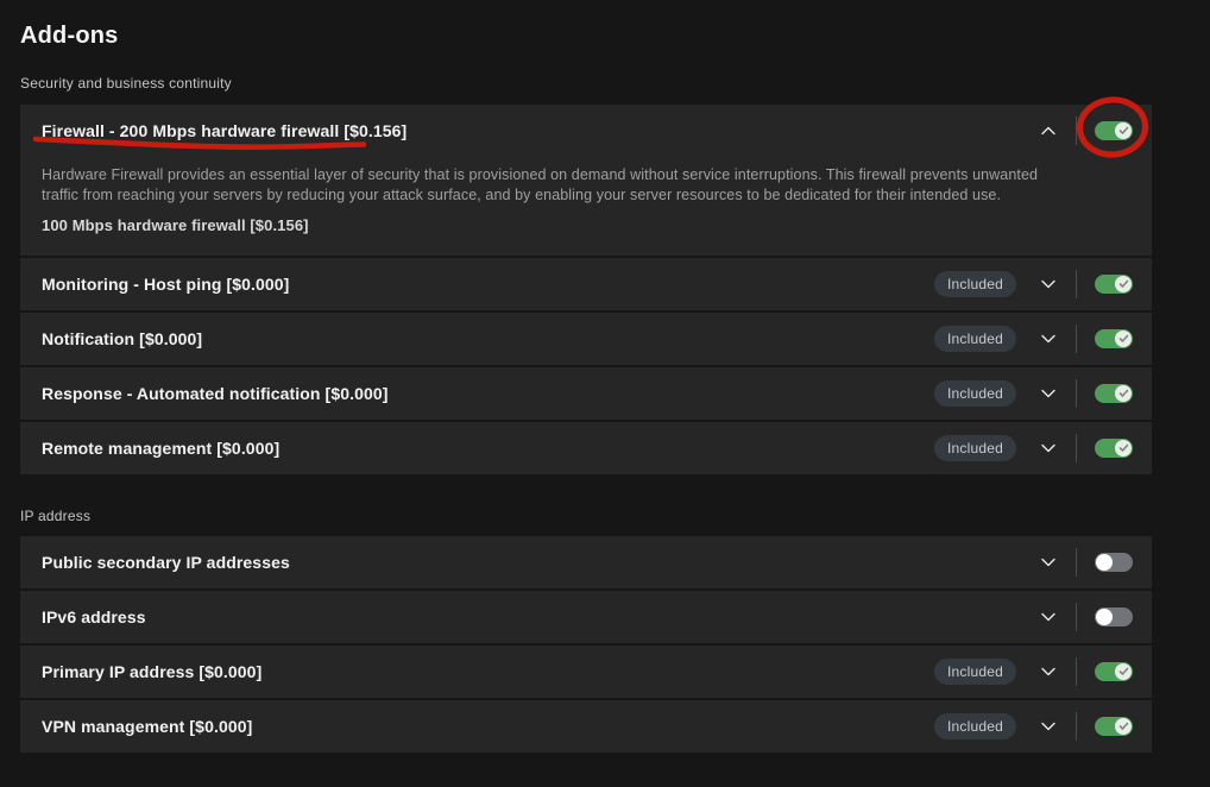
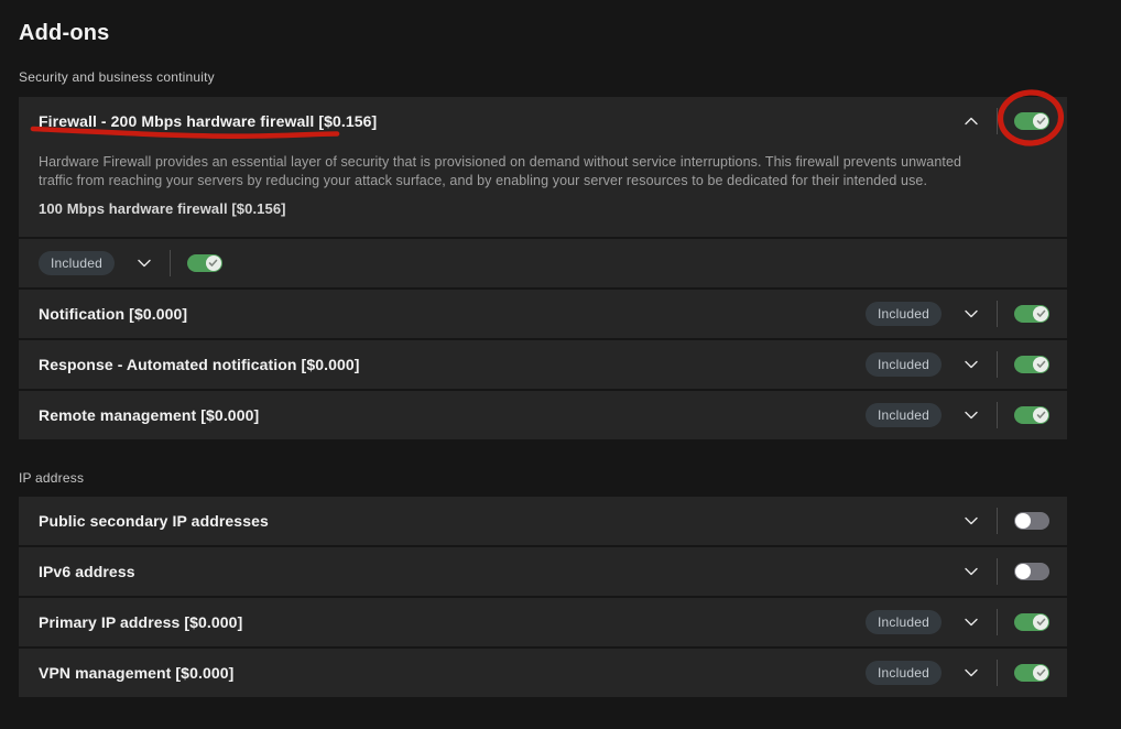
  Add-ons
  Security and business continuity
  Firewall - 200 Mbps hardware firewall [$0.156]
  Hardware Firewall provides an essential layer of security that is provisioned on demand without service interruptions. This firewall prevents unwanted traffic from reaching your servers by reducing your attack surface, and by enabling your server resources to be dedicated for their intended use.
  100 Mbps hardware firewall [$0.156]
- Monitoring - Host ping [$0.000]
  Included
  Notification [$0.000]
  Included
  Response - Automated notification [$0.000]
  Included
  Remote management [$0.000]
  Included
  IP address
  Public secondary IP addresses
  IPv6 address
  Primary IP address [$0.000]
  Included
  VPN management [$0.000]
  Included
